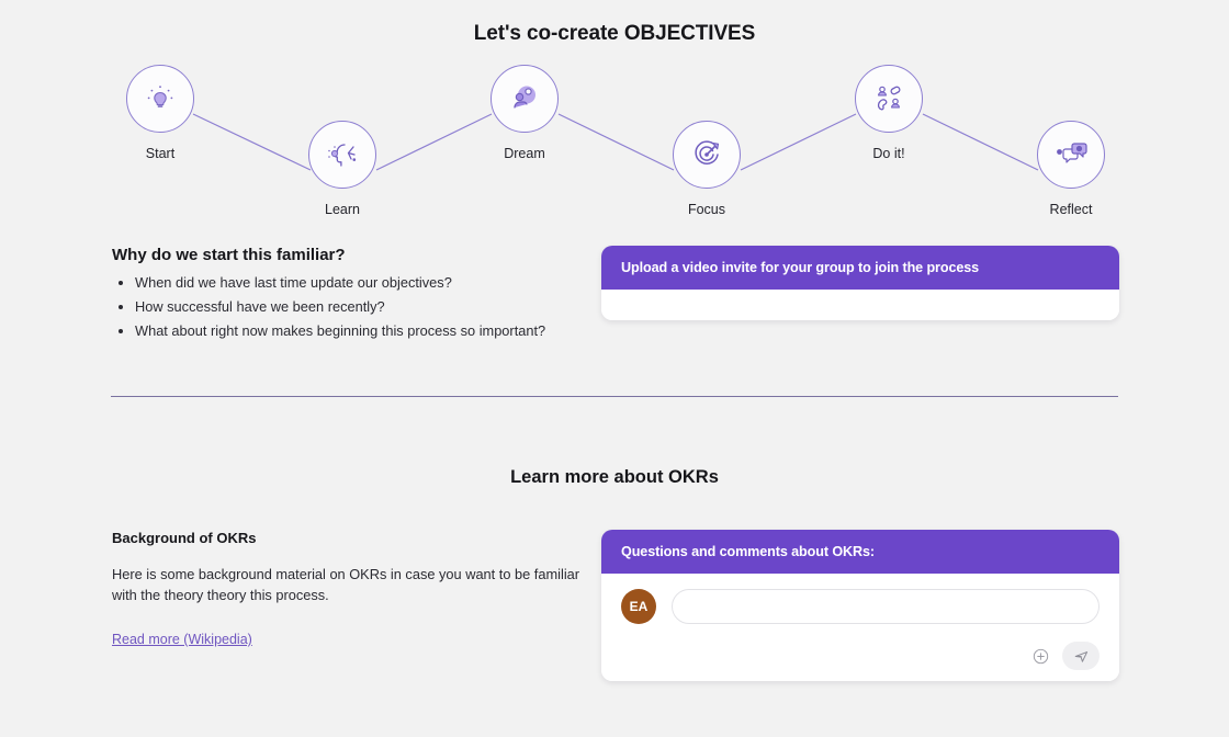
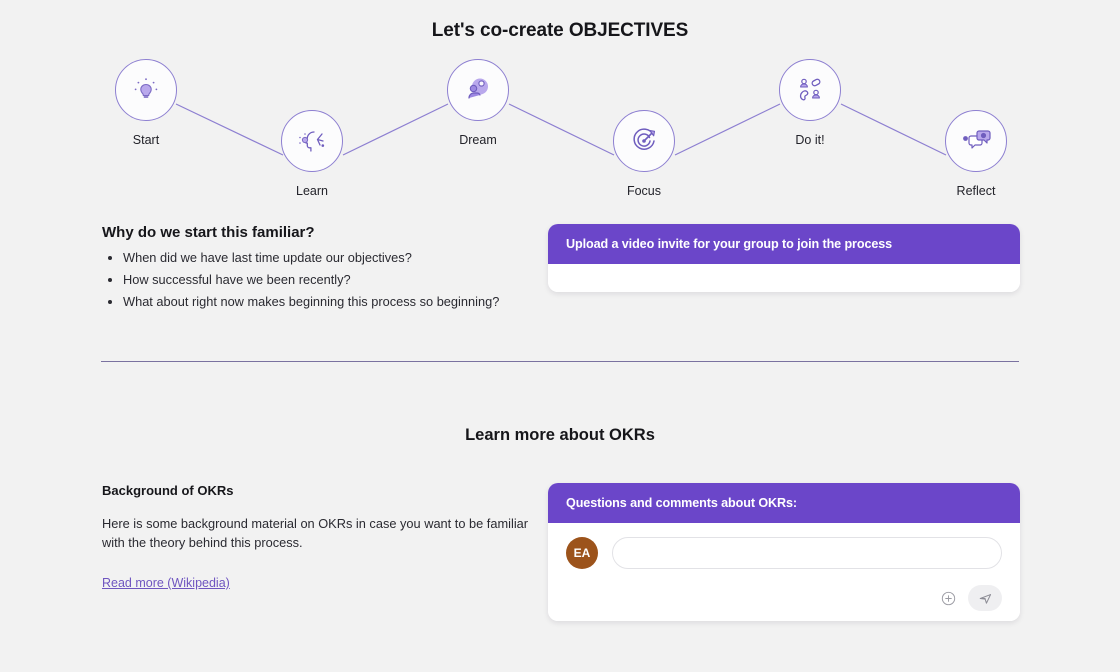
  Let's co-create OBJECTIVES
  Start
  Learn
  Dream
  Focus
  Do it!
  Reflect
  Why do we start this familiar?
  When did we have last time update our objectives?
  How successful have we been recently?
- What about right now makes beginning this process so important?
+ What about right now makes beginning this process so beginning?
  Upload a video invite for your group to join the process
  Learn more about OKRs
  Background of OKRs
- Here is some background material on OKRs in case you want to be familiar with the theory theory this process.
+ Here is some background material on OKRs in case you want to be familiar with the theory behind this process.
  Read more (Wikipedia)
  Questions and comments about OKRs:
  EA
